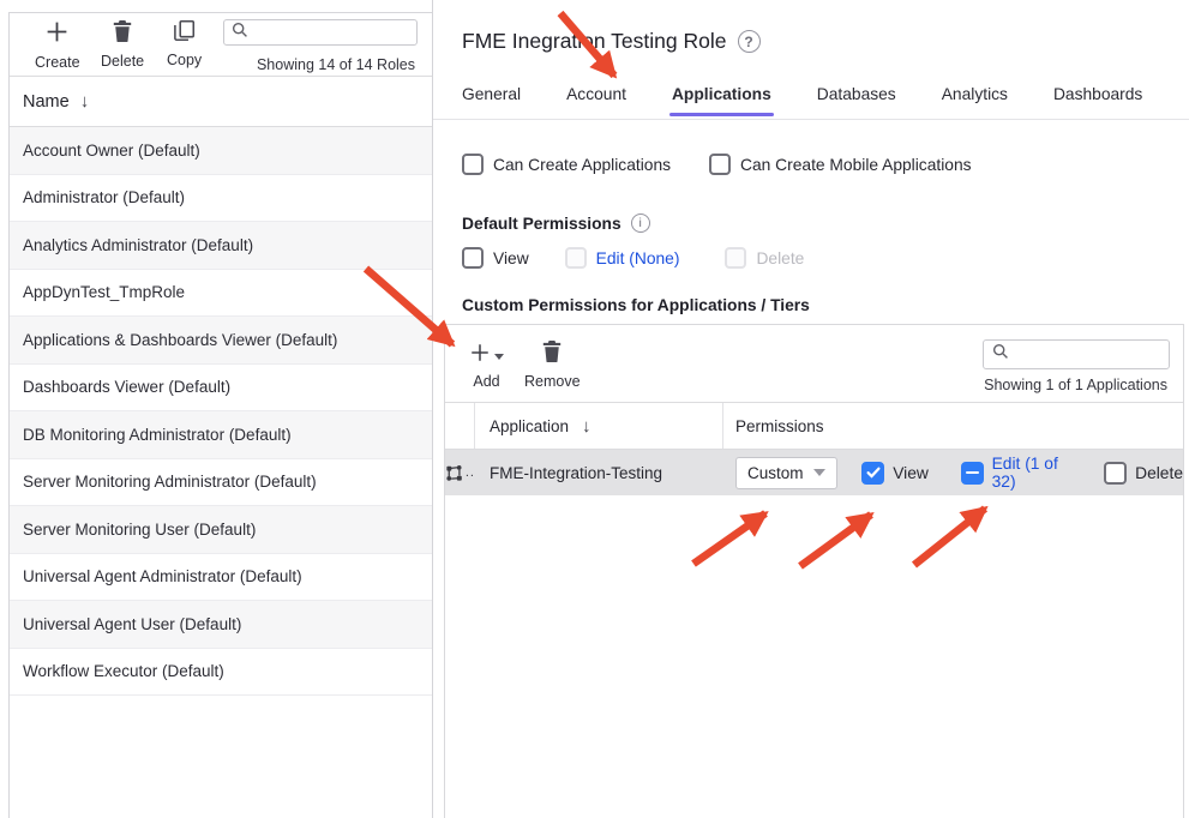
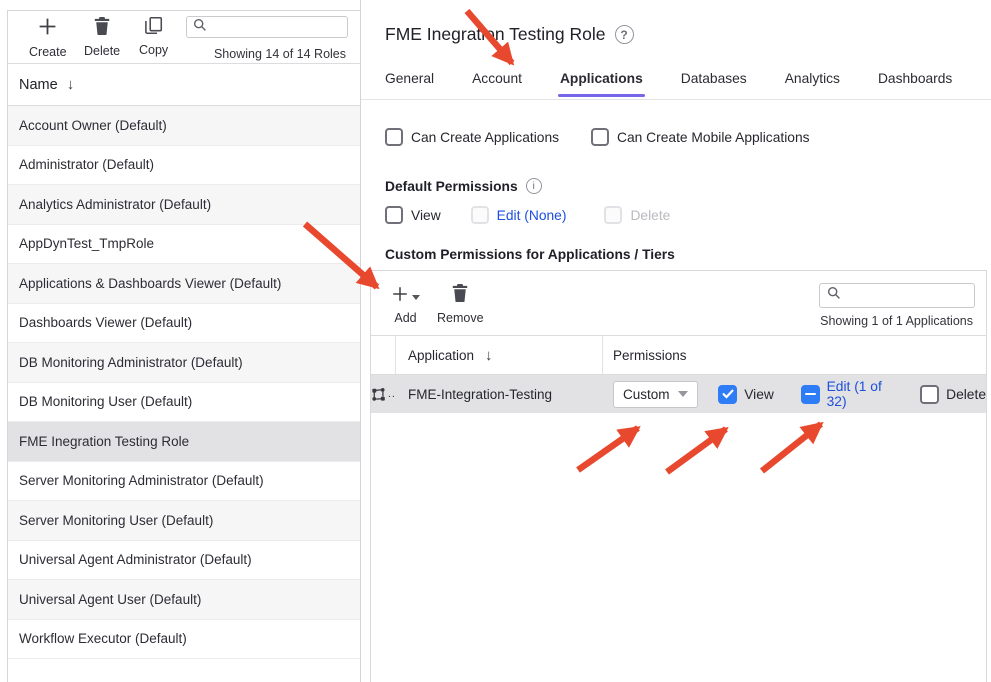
  Create
  Delete
  Copy
  Showing 14 of 14 Roles
  Name
  ↓
  Account Owner (Default)
  Administrator (Default)
  Analytics Administrator (Default)
  AppDynTest_TmpRole
  Applications & Dashboards Viewer (Default)
  Dashboards Viewer (Default)
  DB Monitoring Administrator (Default)
+ DB Monitoring User (Default)
+ FME Inegration Testing Role
  Server Monitoring Administrator (Default)
  Server Monitoring User (Default)
  Universal Agent Administrator (Default)
  Universal Agent User (Default)
  Workflow Executor (Default)
  FME Inegratn Testing Role
  ?
  General
  Account
  Applications
  Databases
  Analytics
  Dashboards
  Can Create Applications
  Can Create Mobile Applications
  Default Permissions
  i
  View
  Edit (None)
  Delete
  Custom Permissions for Applications / Tiers
  Add
  Remove
  Showing 1 of 1 Applications
  Application
  ↓
  Permissions
  ..
  FME-Integration-Testing
  Custom
  View
  Edit (1 of 32)
  Delete
